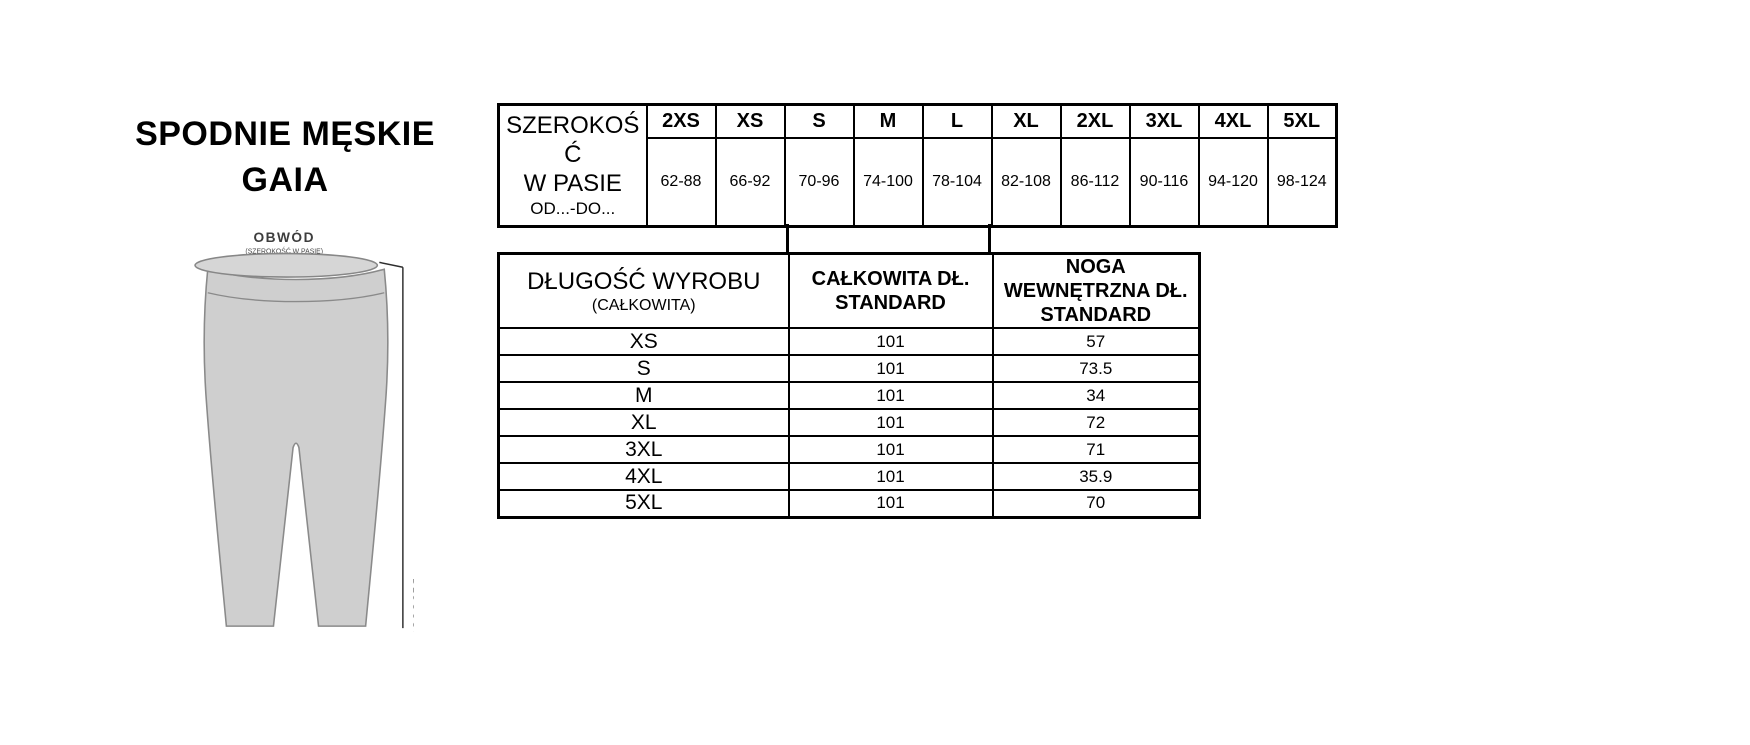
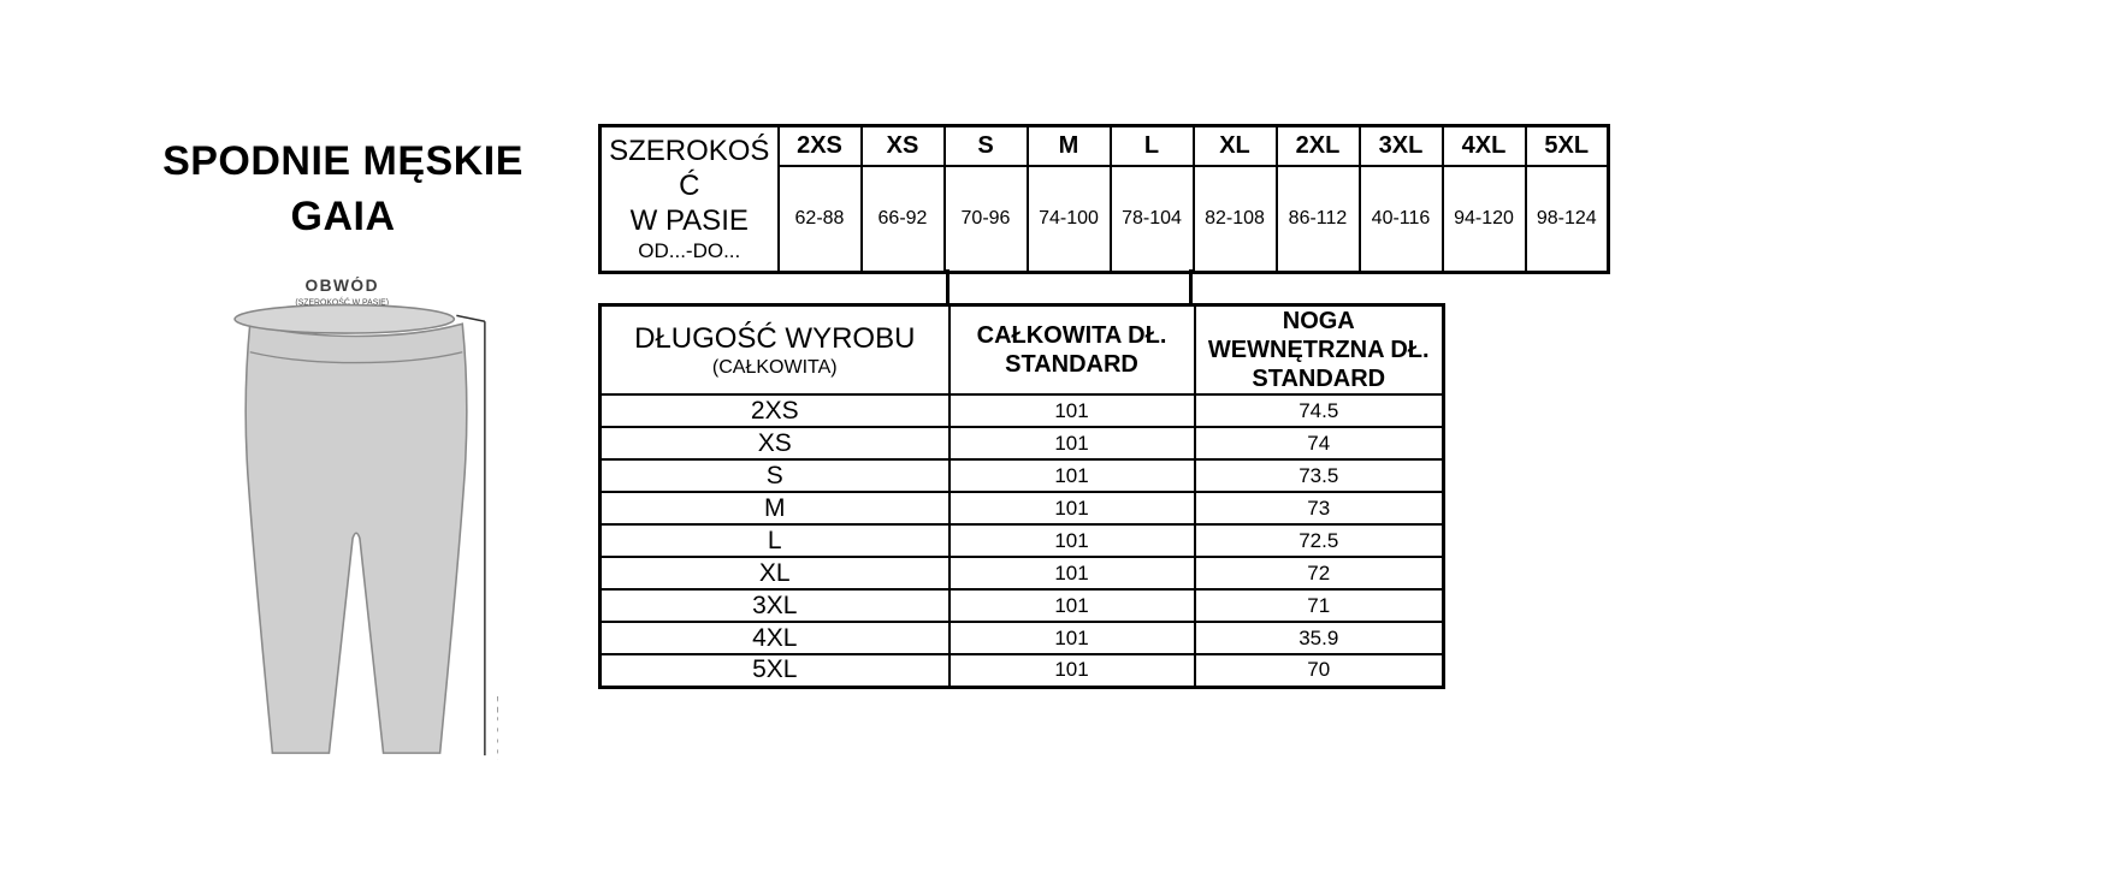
  SPODNIE MĘSKIE
  GAIA
  OBWÓD
  SZEROKOŚ Ć W PASIE OD...-DO...	2XS	XS	S	M	L	XL	2XL	3XL	4XL	5XL
- 62-88	66-92	70-96	74-100	78-104	82-108	86-112	90-116	94-120	98-124
+ 62-88	66-92	70-96	74-100	78-104	82-108	86-112	40-116	94-120	98-124
  DŁUGOŚĆ WYROBU (CAŁKOWITA)	CAŁKOWITA DŁ. STANDARD	NOGA WEWNĘTRZNA DŁ. STANDARD
+ 2XS	101	74.5
- XS	101	57
+ XS	101	74
  S	101	73.5
- M	101	34
+ M	101	73
+ L	101	72.5
  XL	101	72
  3XL	101	71
  4XL	101	35.9
  5XL	101	70
